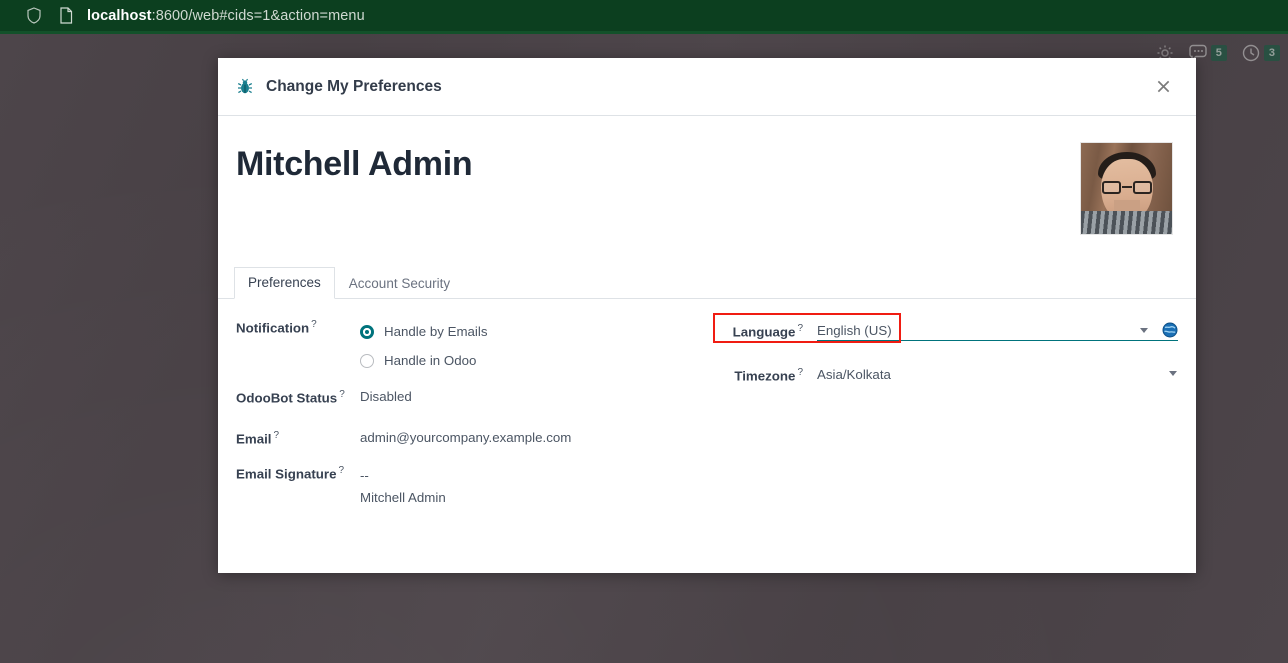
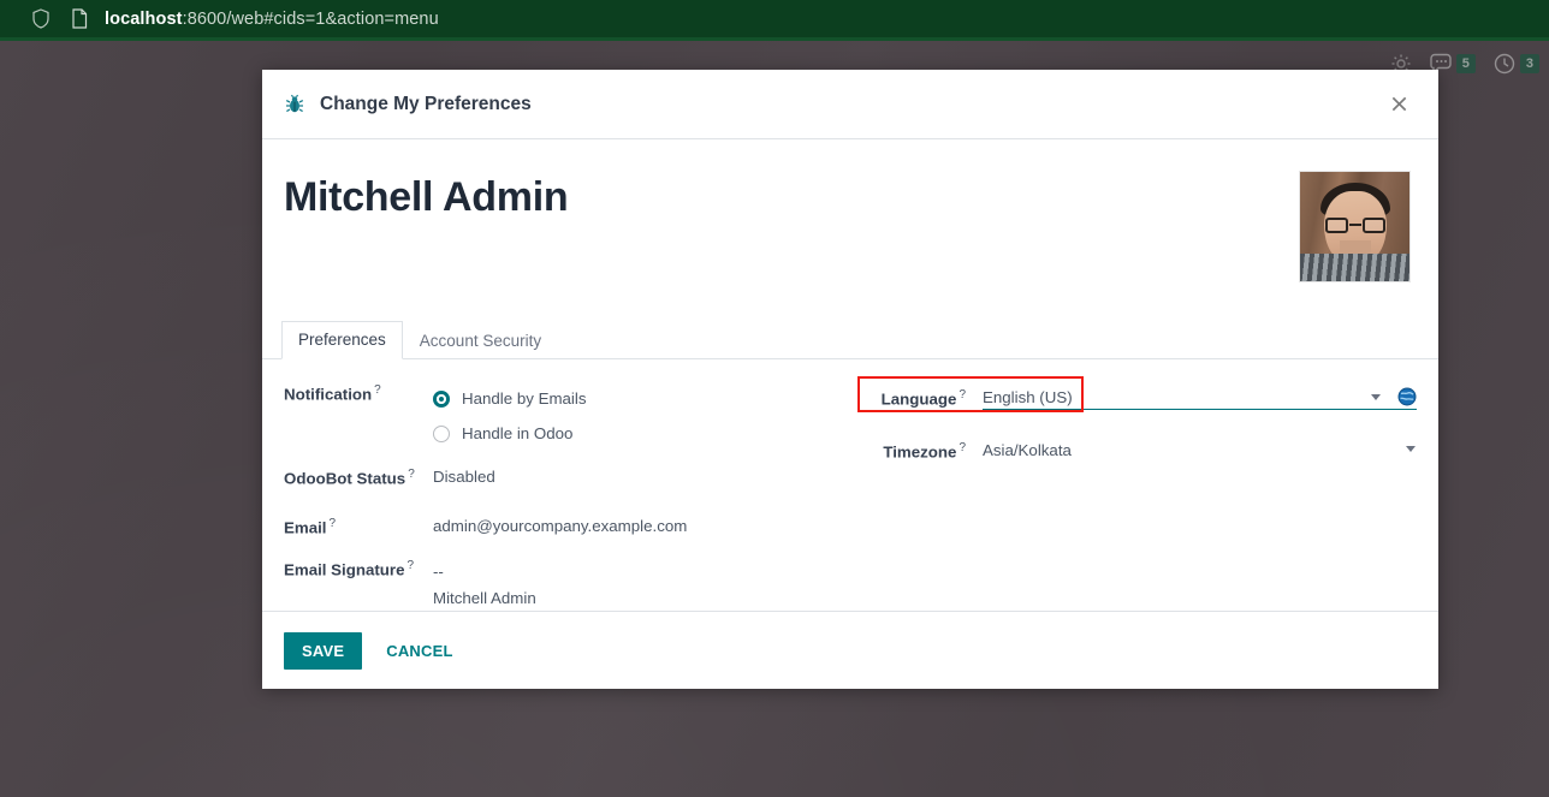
  localhost:8600/web#cids=1&action=menu
  5
  3
  Change My Preferences
  Mitchell Admin
  Preferences
  Account Security
  Notification ?
  Handle by Emails
  Handle in Odoo
  OdooBot Status ?
  Disabled
  Email ?
  admin@yourcompany.example.com
  Email Signature ?
  --
  Mitchell Admin
  Language ?
  English (US)
  Timezone ?
  Asia/Kolkata
+ SAVE
+ CANCEL
